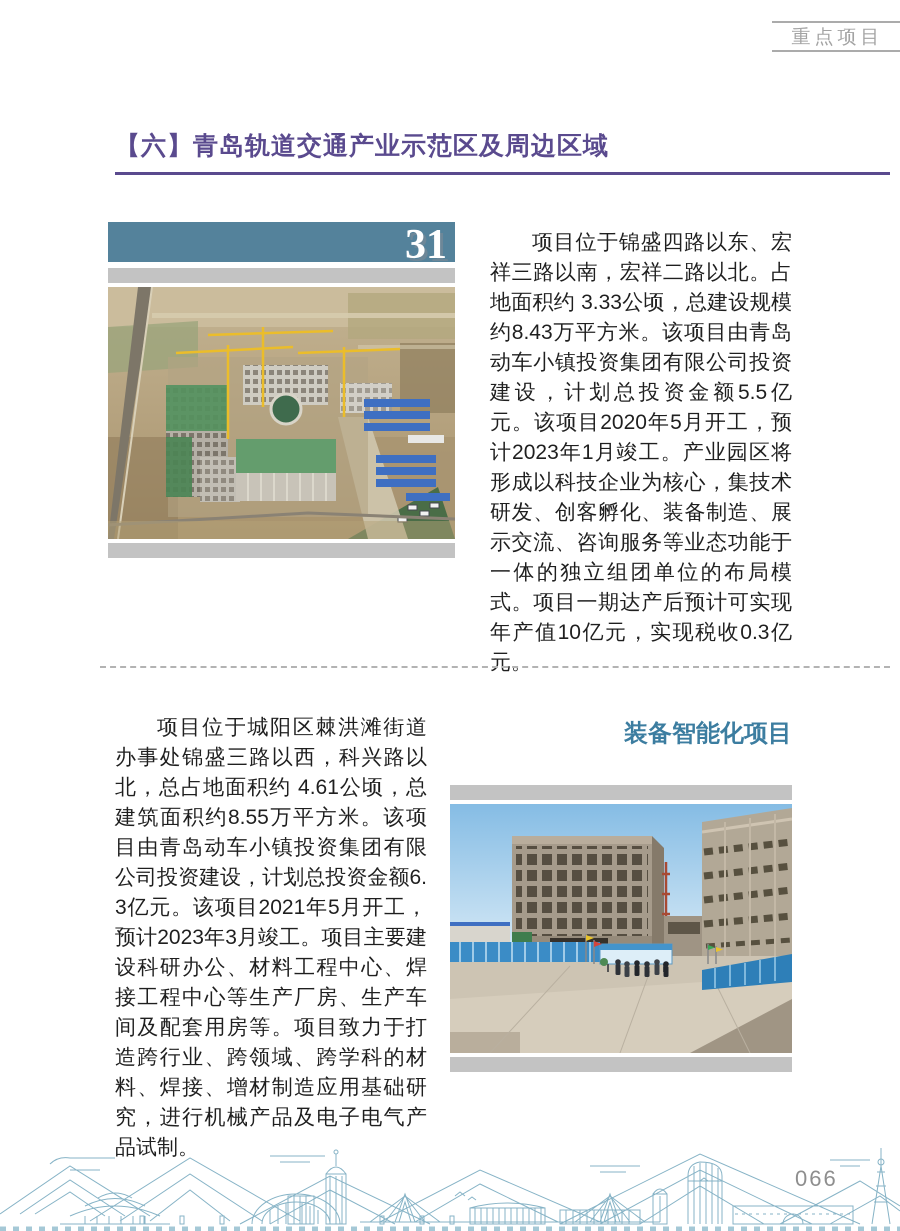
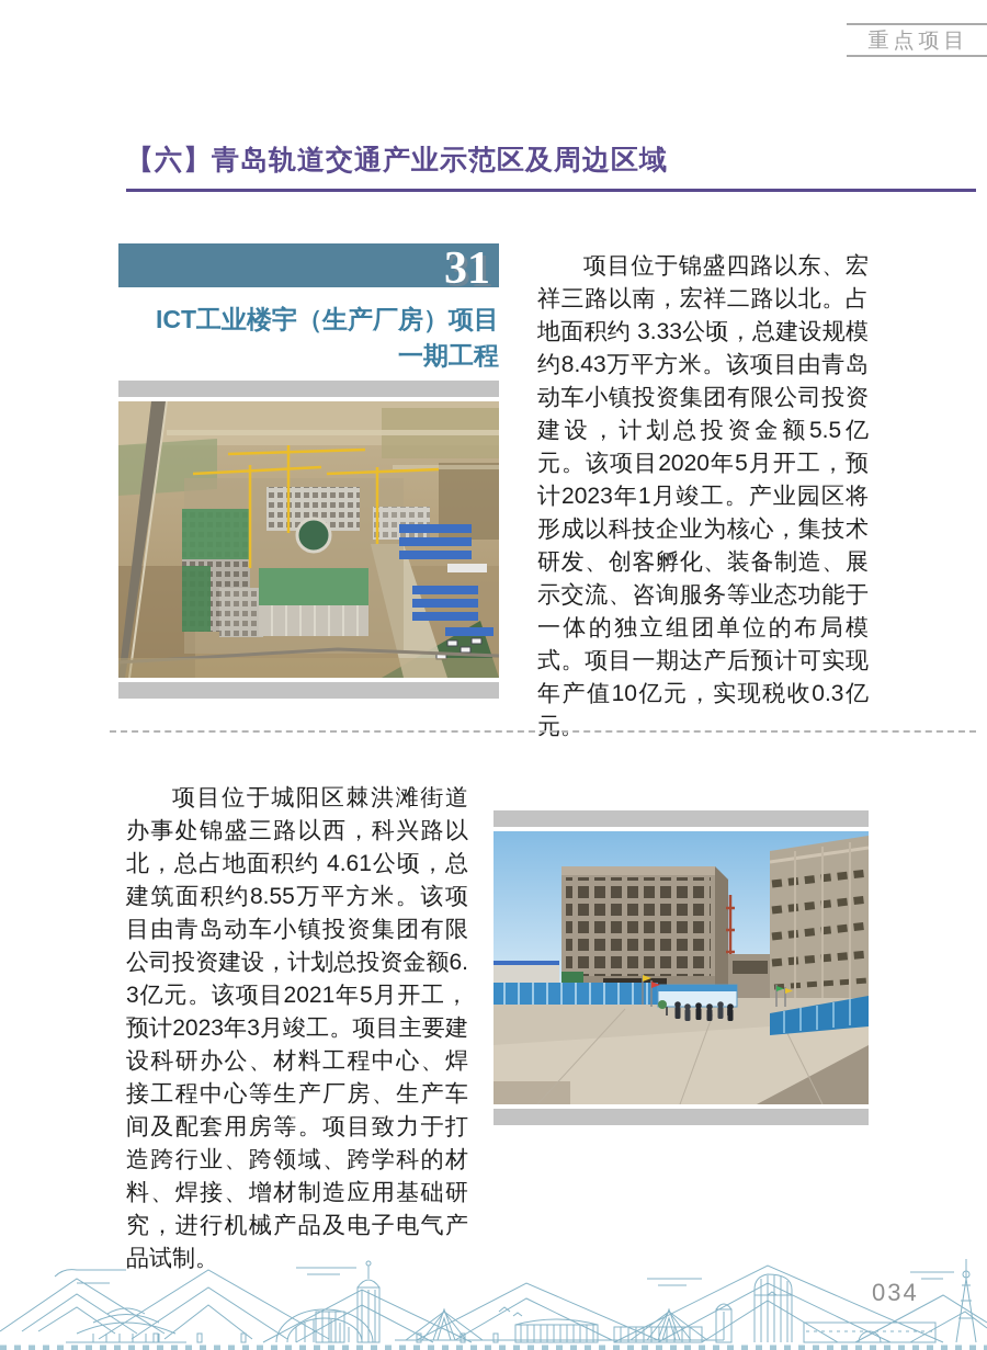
  重点项目
  【六】青岛轨道交通产业示范区及周边区域
  31
+ ICT工业楼宇（生产厂房）项目
+ 一期工程
  项目位于锦盛四路以东、宏祥三路以南，宏祥二路以北。占地面积约 3.33公顷，总建设规模约8.43万平方米。该项目由青岛动车小镇投资集团有限公司投资建设，计划总投资金额5.5亿元。该项目2020年5月开工，预计2023年1月竣工。产业园区将形成以科技企业为核心，集技术研发、创客孵化、装备制造、展示交流、咨询服务等业态功能于一体的独立组团单位的布局模式。项目一期达产后预计可实现年产值10亿元，实现税收0.3亿元。
  项目位于城阳区棘洪滩街道办事处锦盛三路以西，科兴路以北，总占地面积约 4.61公顷，总建筑面积约8.55万平方米。该项目由青岛动车小镇投资集团有限公司投资建设，计划总投资金额6.3亿元。该项目2021年5月开工，预计2023年3月竣工。项目主要建设科研办公、材料工程中心、焊接工程中心等生产厂房、生产车间及配套用房等。项目致力于打造跨行业、跨领域、跨学科的材料、焊接、增材制造应用基础研究，进行机械产品及电子电气产品试制。
- 装备智能化项目
- 066
+ 034
